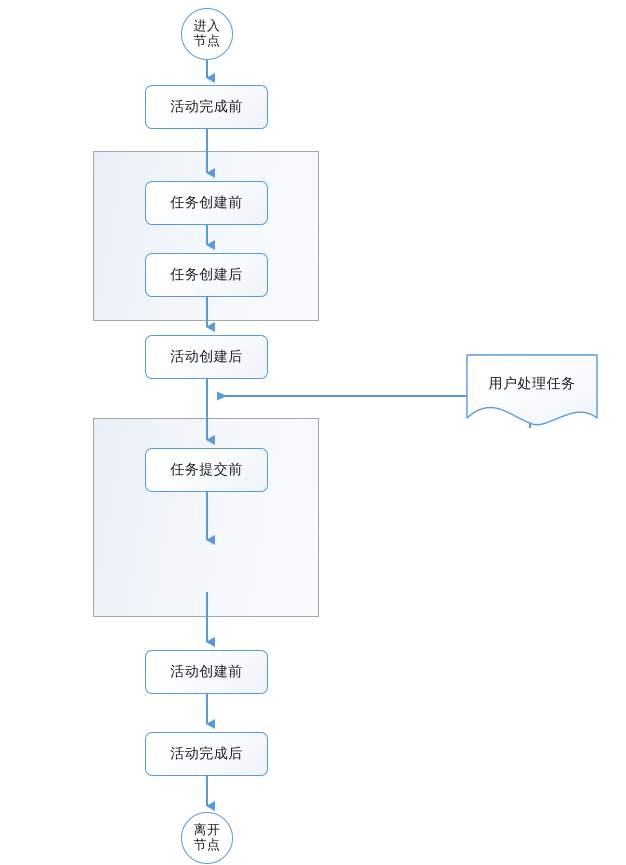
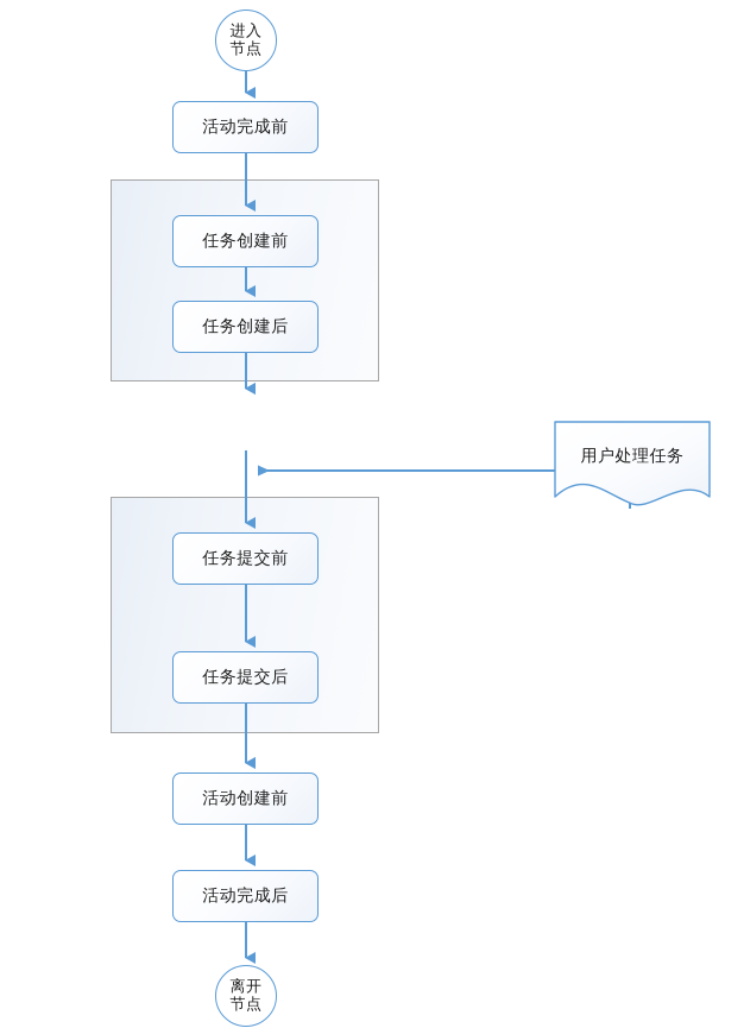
  进入
  节点
  活动完成前
  任务创建前
  任务创建后
- 活动创建后
  任务提交前
+ 任务提交后
  活动创建前
  活动完成后
  离开
  节点
  用户处理任务
